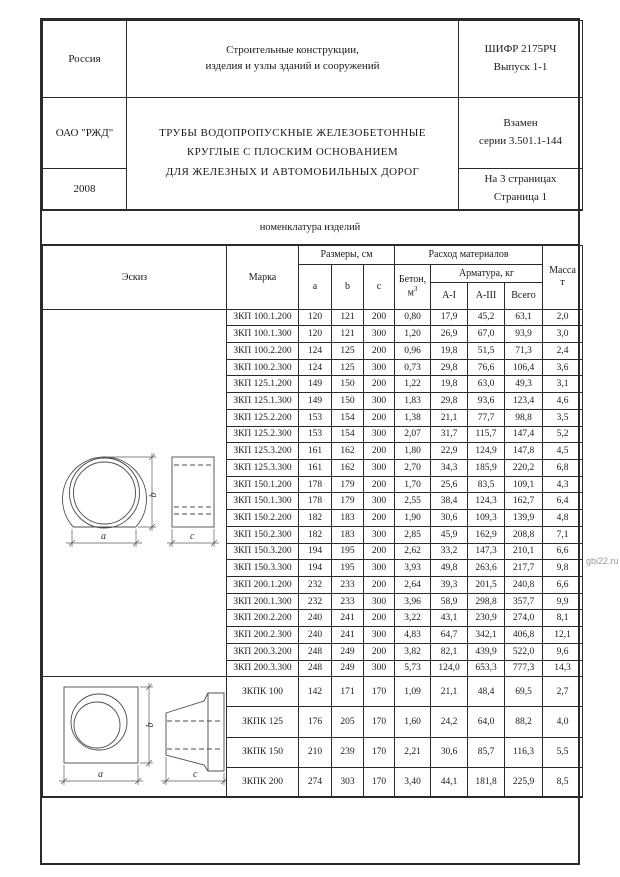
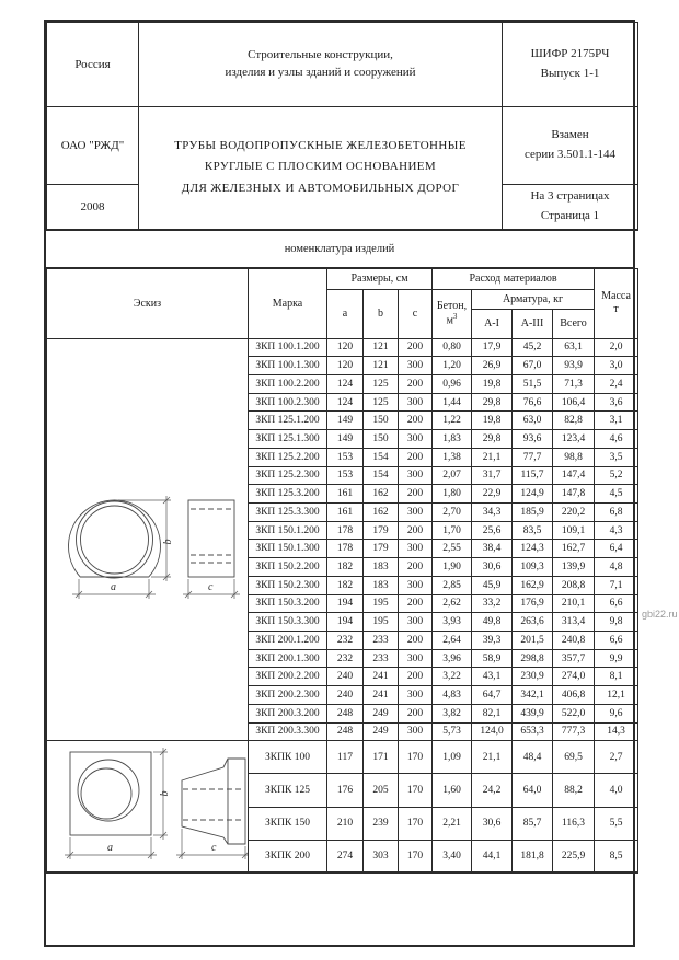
  Россия	Строительные конструкции, изделия и узлы зданий и сооружений	ШИФР 2175РЧ Выпуск 1-1
  ОАО "РЖД"	ТРУБЫ ВОДОПРОПУСКНЫЕ ЖЕЛЕЗОБЕТОННЫЕ КРУГЛЫЕ С ПЛОСКИМ ОСНОВАНИЕМ ДЛЯ ЖЕЛЕЗНЫХ И АВТОМОБИЛЬНЫХ ДОРОГ	Взамен серии 3.501.1-144
  2008	На 3 страницах Страница 1
  номенклатура изделий
  Эскиз	Марка	Размеры, см	Расход материалов	Масса т
  a	b	c	Бетон, м3	Арматура, кг
  А-I	А-III	Всего
  a c	ЗКП 100.1.200	120	121	200	0,80	17,9	45,2	63,1	2,0
  ЗКП 100.1.300	120	121	300	1,20	26,9	67,0	93,9	3,0
  ЗКП 100.2.200	124	125	200	0,96	19,8	51,5	71,3	2,4
- ЗКП 100.2.300	124	125	300	0,73	29,8	76,6	106,4	3,6
+ ЗКП 100.2.300	124	125	300	1,44	29,8	76,6	106,4	3,6
- ЗКП 125.1.200	149	150	200	1,22	19,8	63,0	49,3	3,1
+ ЗКП 125.1.200	149	150	200	1,22	19,8	63,0	82,8	3,1
  ЗКП 125.1.300	149	150	300	1,83	29,8	93,6	123,4	4,6
  ЗКП 125.2.200	153	154	200	1,38	21,1	77,7	98,8	3,5
  ЗКП 125.2.300	153	154	300	2,07	31,7	115,7	147,4	5,2
  ЗКП 125.3.200	161	162	200	1,80	22,9	124,9	147,8	4,5
  ЗКП 125.3.300	161	162	300	2,70	34,3	185,9	220,2	6,8
  ЗКП 150.1.200	178	179	200	1,70	25,6	83,5	109,1	4,3
  ЗКП 150.1.300	178	179	300	2,55	38,4	124,3	162,7	6,4
  ЗКП 150.2.200	182	183	200	1,90	30,6	109,3	139,9	4,8
  ЗКП 150.2.300	182	183	300	2,85	45,9	162,9	208,8	7,1
- ЗКП 150.3.200	194	195	200	2,62	33,2	147,3	210,1	6,6
+ ЗКП 150.3.200	194	195	200	2,62	33,2	176,9	210,1	6,6
- ЗКП 150.3.300	194	195	300	3,93	49,8	263,6	217,7	9,8
+ ЗКП 150.3.300	194	195	300	3,93	49,8	263,6	313,4	9,8
  ЗКП 200.1.200	232	233	200	2,64	39,3	201,5	240,8	6,6
  ЗКП 200.1.300	232	233	300	3,96	58,9	298,8	357,7	9,9
  ЗКП 200.2.200	240	241	200	3,22	43,1	230,9	274,0	8,1
  ЗКП 200.2.300	240	241	300	4,83	64,7	342,1	406,8	12,1
  ЗКП 200.3.200	248	249	200	3,82	82,1	439,9	522,0	9,6
  ЗКП 200.3.300	248	249	300	5,73	124,0	653,3	777,3	14,3
- a c	ЗКПК 100	142	171	170	1,09	21,1	48,4	69,5	2,7
+ a c	ЗКПК 100	117	171	170	1,09	21,1	48,4	69,5	2,7
  ЗКПК 125	176	205	170	1,60	24,2	64,0	88,2	4,0
  ЗКПК 150	210	239	170	2,21	30,6	85,7	116,3	5,5
  ЗКПК 200	274	303	170	3,40	44,1	181,8	225,9	8,5
  gbi22.ru
